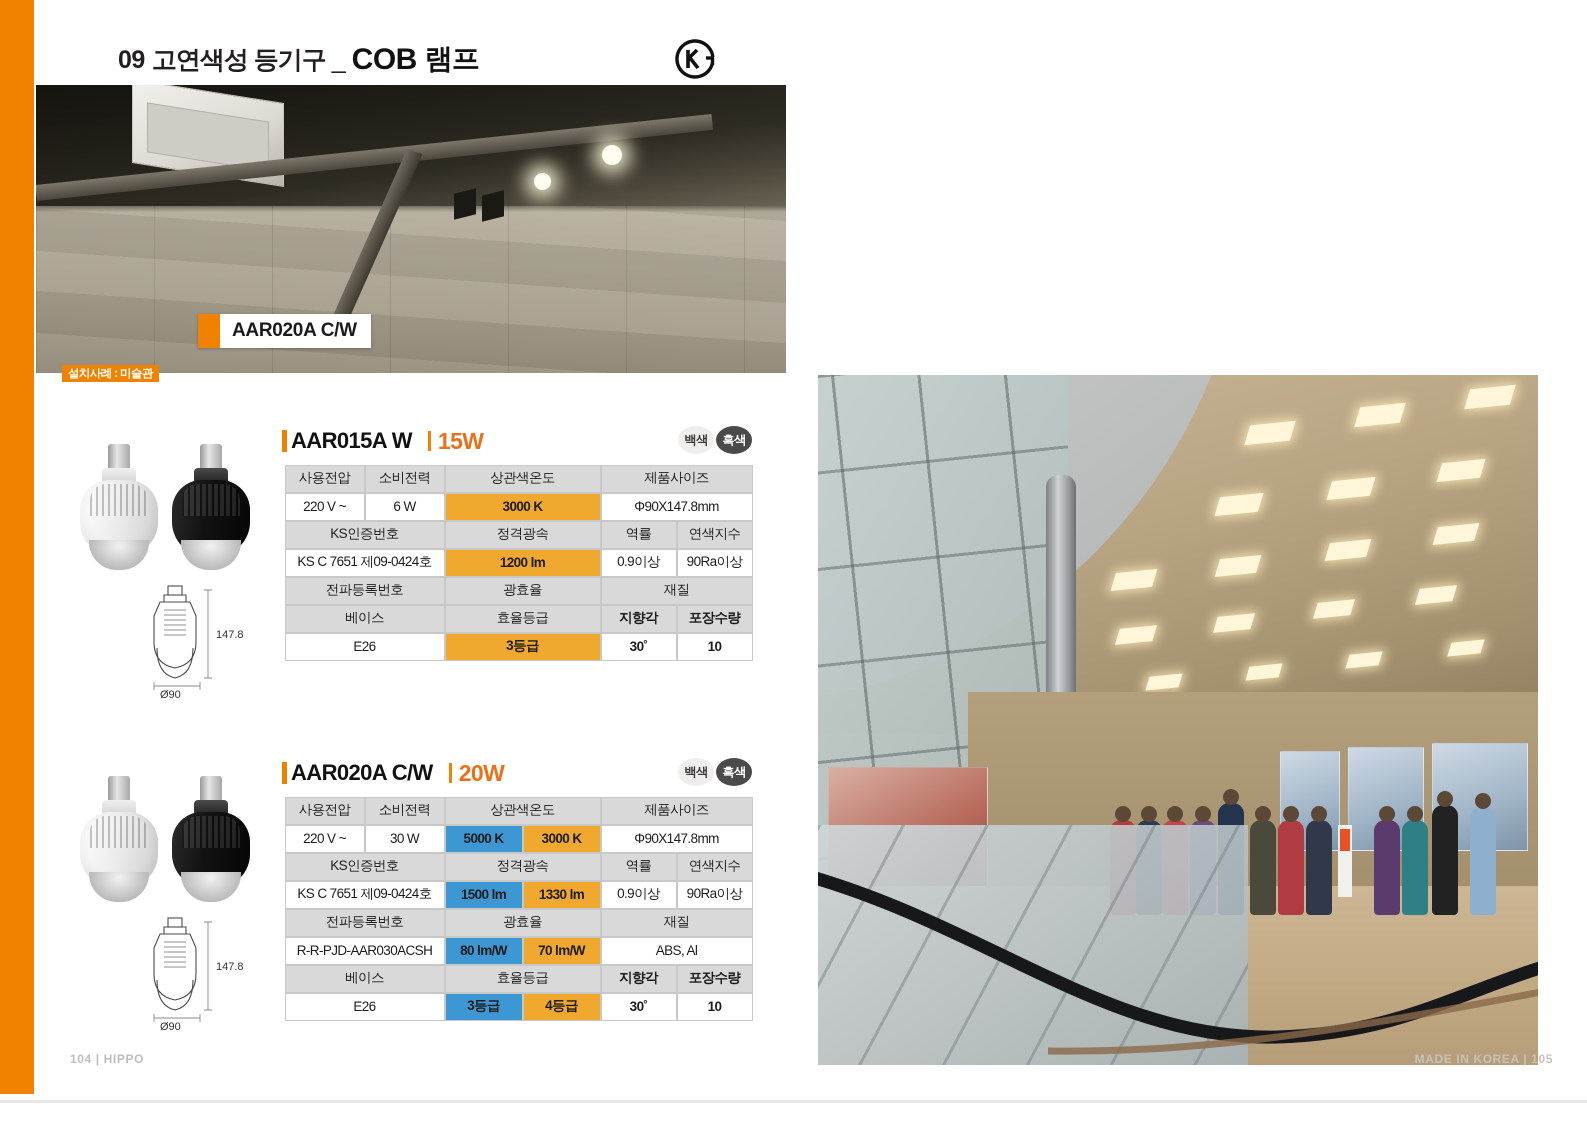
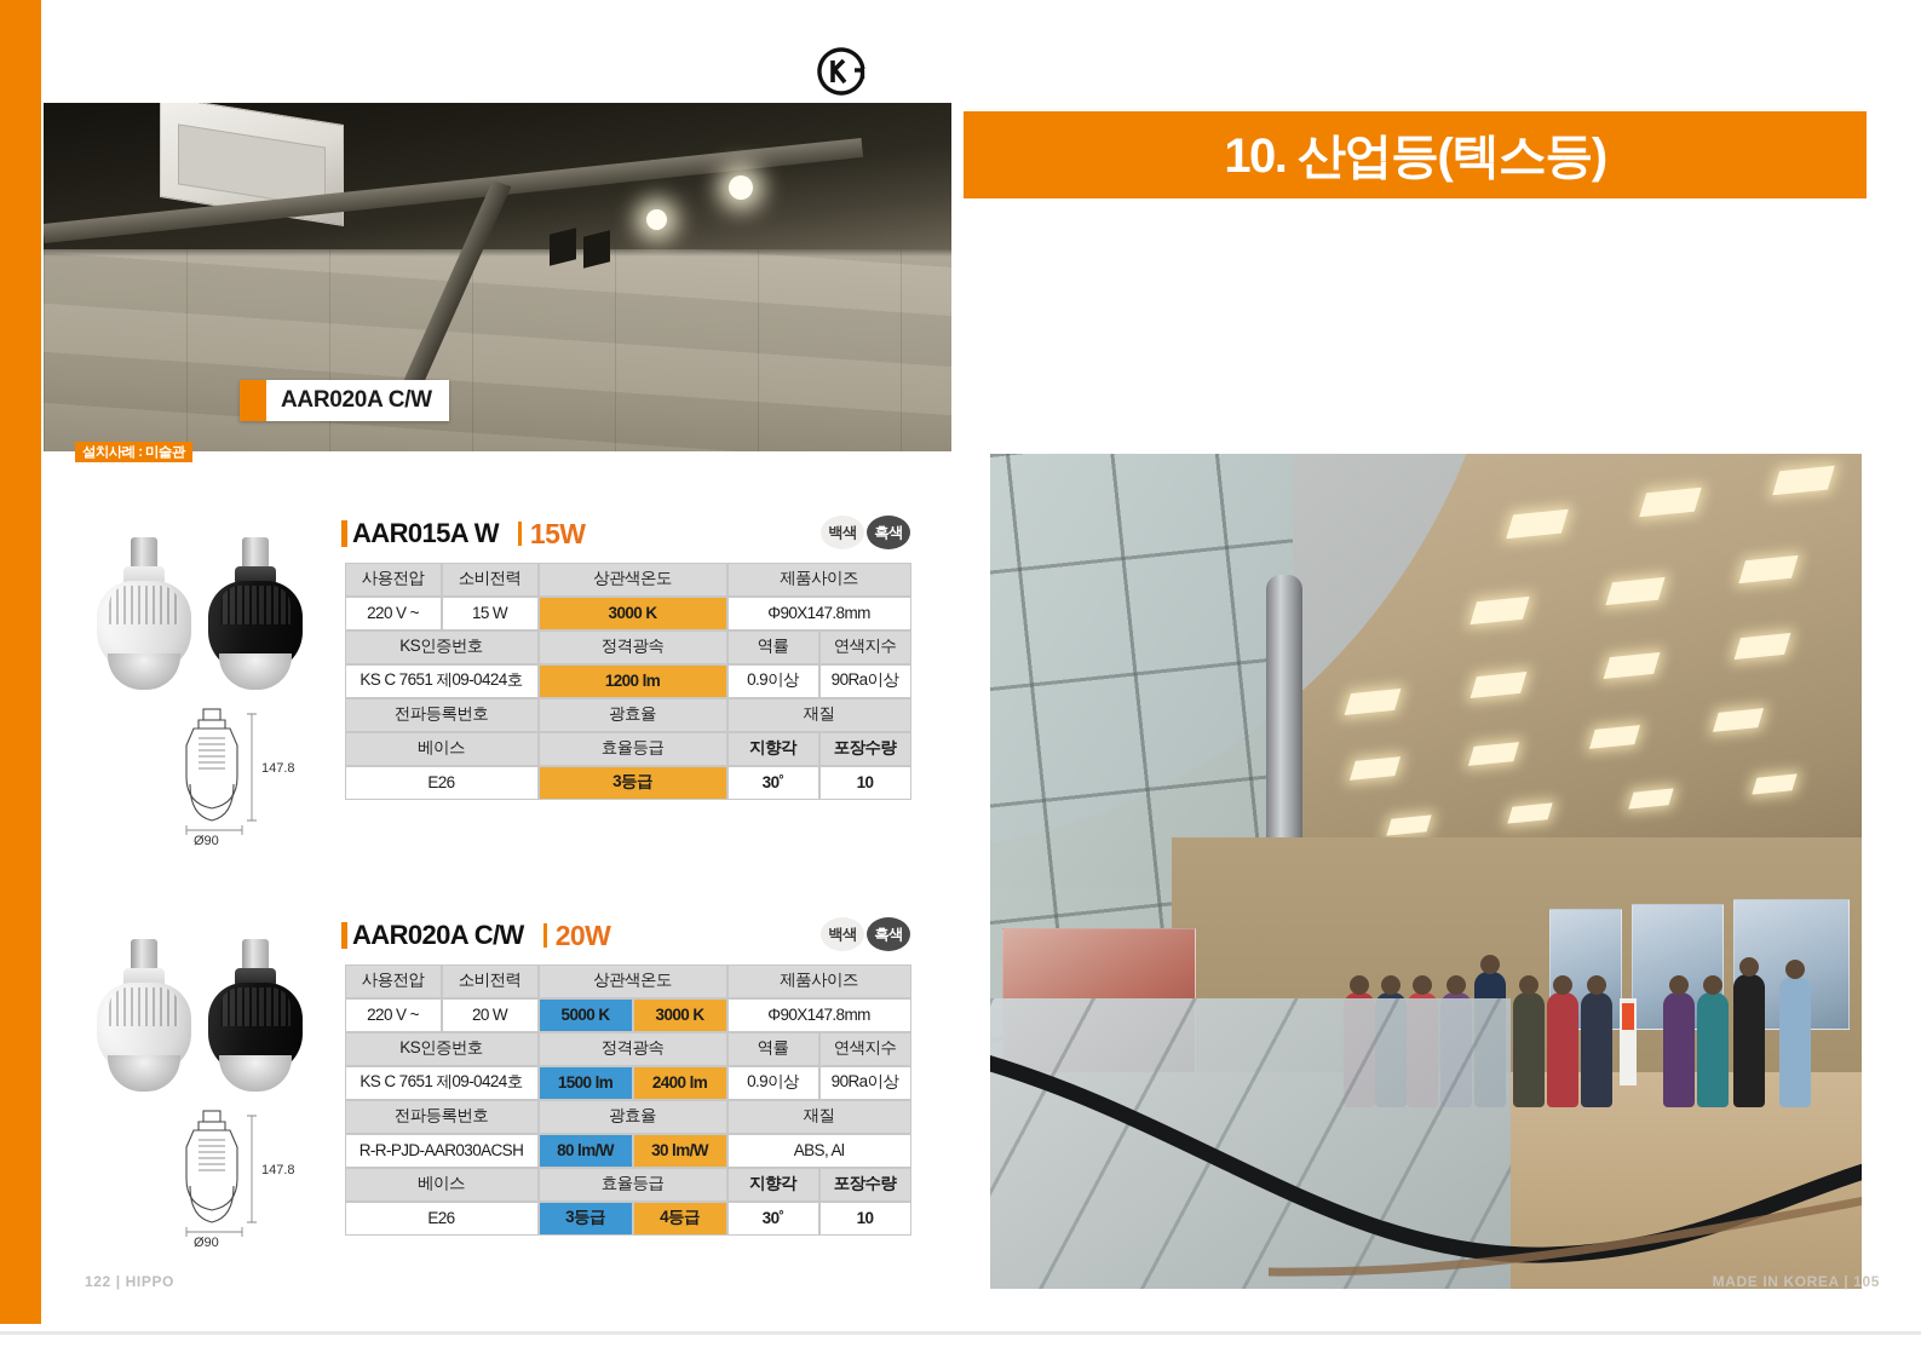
- 09
- 고연색성 등기구
- _
- COB
- 램프
  AAR020A C/W
  설치사례 : 미술관
  147.8
  Ø90
  AAR015A W
  15W
  백색
  흑색
  사용전압	소비전력	상관색온도	제품사이즈
- 220 V ~	6 W	3000 K	Φ90X147.8mm
+ 220 V ~	15 W	3000 K	Φ90X147.8mm
  KS인증번호	정격광속	역률	연색지수
  KS C 7651 제09-0424호	1200 lm	0.9이상	90Ra이상
  전파등록번호	광효율	재질
  베이스	효율등급	지향각	포장수량
  E26	3등급	30˚	10
  147.8
  Ø90
  AAR020A C/W
  20W
  백색
  흑색
  사용전압	소비전력	상관색온도	제품사이즈
- 220 V ~	30 W	5000 K	3000 K	Φ90X147.8mm
+ 220 V ~	20 W	5000 K	3000 K	Φ90X147.8mm
  KS인증번호	정격광속	역률	연색지수
- KS C 7651 제09-0424호	1500 lm	1330 lm	0.9이상	90Ra이상
+ KS C 7651 제09-0424호	1500 lm	2400 lm	0.9이상	90Ra이상
  전파등록번호	광효율	재질
- R-R-PJD-AAR030ACSH	80 lm/W	70 lm/W	ABS, Al
+ R-R-PJD-AAR030ACSH	80 lm/W	30 lm/W	ABS, Al
  베이스	효율등급	지향각	포장수량
  E26	3등급	4등급	30˚	10
- 104 | HIPPO
+ 122 | HIPPO
+ 10. 산업등(텍스등)
  MADE IN KOREA | 105
